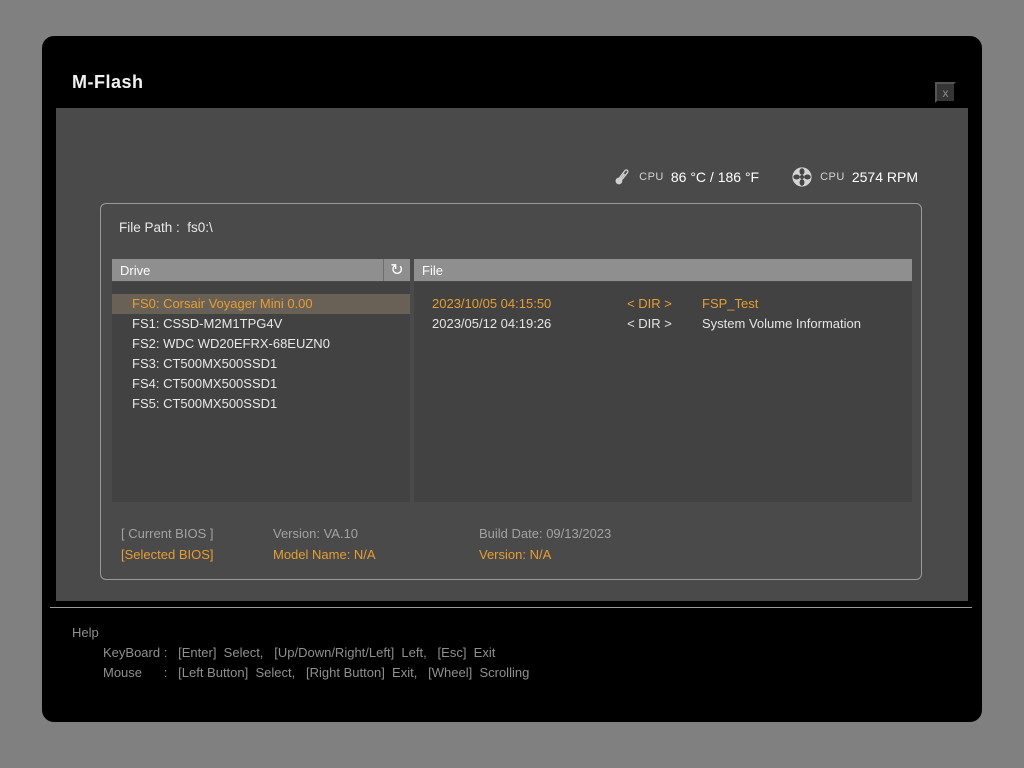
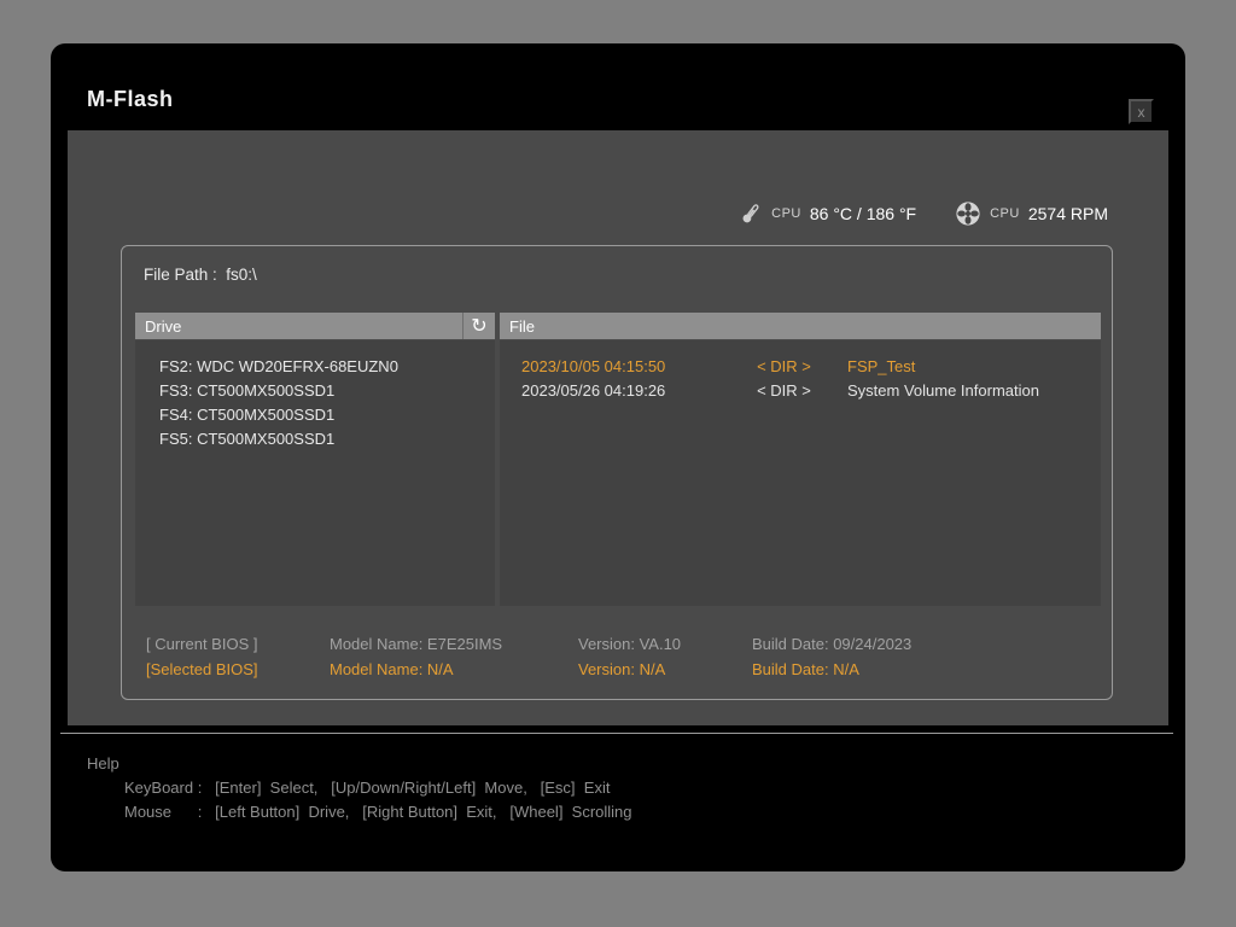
  M-Flash
  x
  CPU
  86 °C / 186 °F
  CPU
  2574 RPM
  File Path : fs0:\
  Drive
  ↻
  File
- FS0: Corsair Voyager Mini 0.00
- FS1: CSSD-M2M1TPG4V
  FS2: WDC WD20EFRX-68EUZN0
  FS3: CT500MX500SSD1
  FS4: CT500MX500SSD1
  FS5: CT500MX500SSD1
  2023/10/05 04:15:50
  < DIR >
  FSP_Test
- 2023/05/12 04:19:26
+ 2023/05/26 04:19:26
  < DIR >
  System Volume Information
  [ Current BIOS ]
+ Model Name: E7E25IMS
  Version: VA.10
- Build Date: 09/13/2023
+ Build Date: 09/24/2023
  [Selected BIOS]
  Model Name: N/A
  Version: N/A
+ Build Date: N/A
  Help
- KeyBoard : [Enter] Select, [Up/Down/Right/Left] Left, [Esc] Exit
+ KeyBoard : [Enter] Select, [Up/Down/Right/Left] Move, [Esc] Exit
- Mouse : [Left Button] Select, [Right Button] Exit, [Wheel] Scrolling
+ Mouse : [Left Button] Drive, [Right Button] Exit, [Wheel] Scrolling
